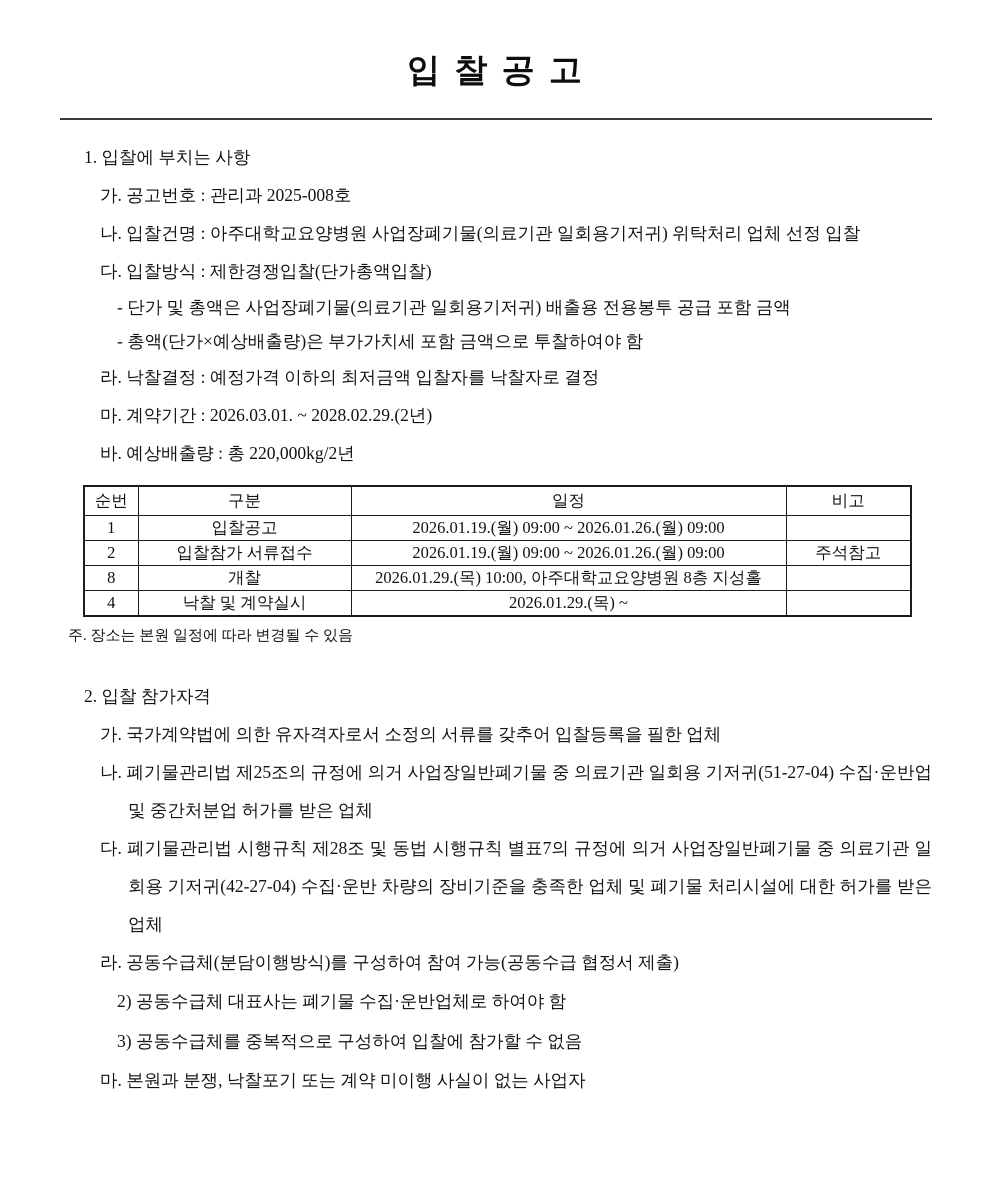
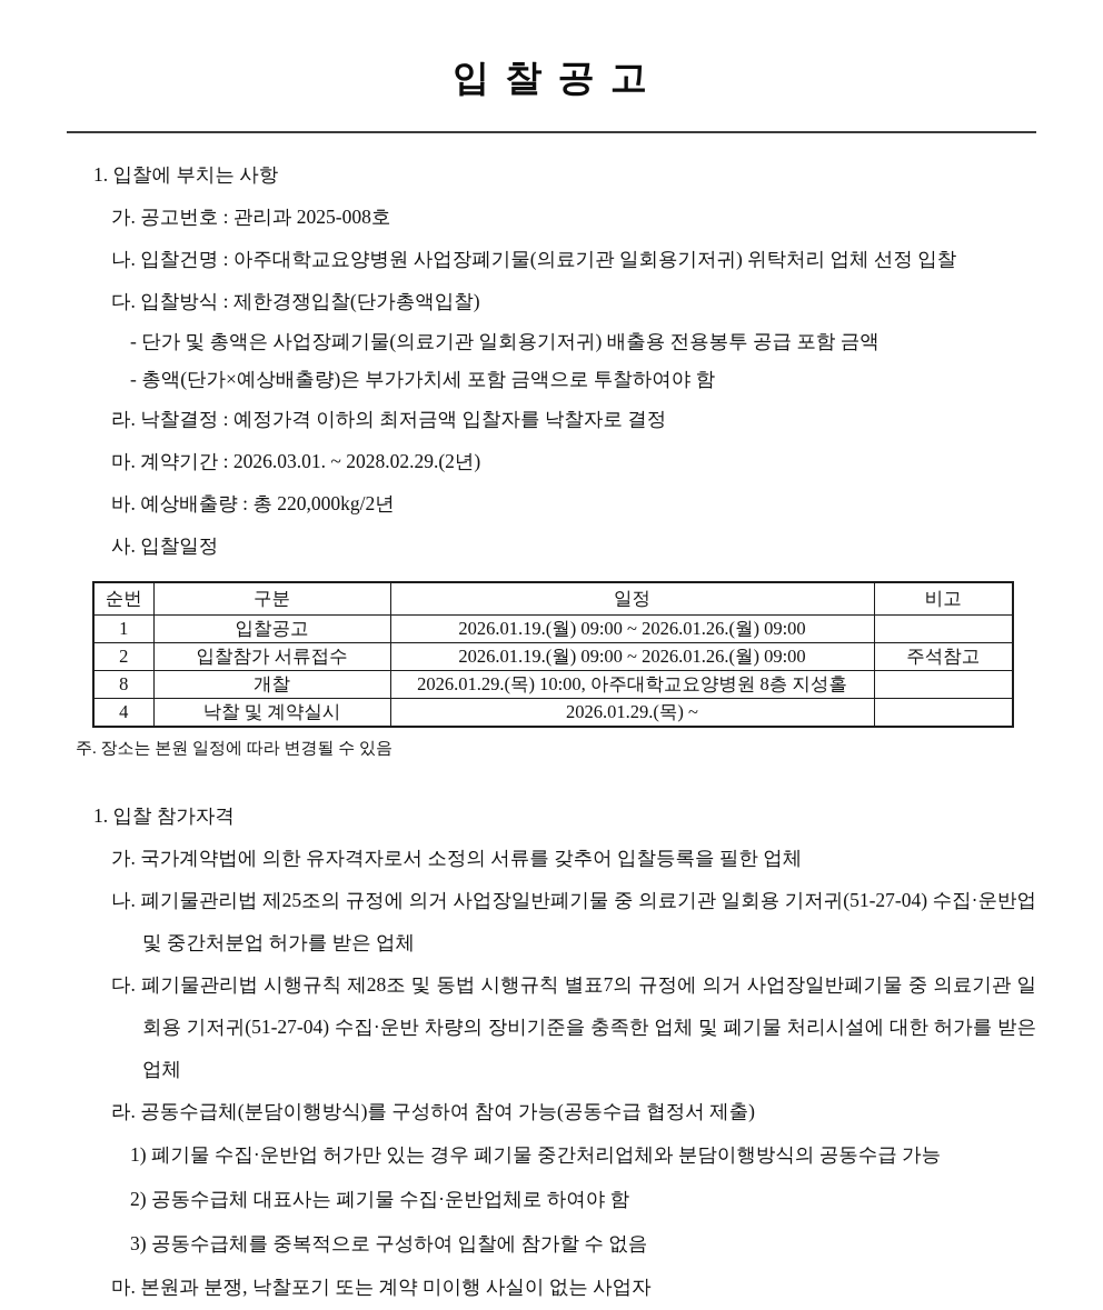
  입 찰 공 고
  1. 입찰에 부치는 사항
  가. 공고번호 : 관리과 2025-008호
  나. 입찰건명 : 아주대학교요양병원 사업장폐기물(의료기관 일회용기저귀) 위탁처리 업체 선정 입찰
  다. 입찰방식 : 제한경쟁입찰(단가총액입찰)
  - 단가 및 총액은 사업장폐기물(의료기관 일회용기저귀) 배출용 전용봉투 공급 포함 금액
  - 총액(단가×예상배출량)은 부가가치세 포함 금액으로 투찰하여야 함
  라. 낙찰결정 : 예정가격 이하의 최저금액 입찰자를 낙찰자로 결정
  마. 계약기간 : 2026.03.01. ~ 2028.02.29.(2년)
  바. 예상배출량 : 총 220,000kg/2년
+ 사. 입찰일정
  순번	구분	일정	비고
  1	입찰공고	2026.01.19.(월) 09:00 ~ 2026.01.26.(월) 09:00
  2	입찰참가 서류접수	2026.01.19.(월) 09:00 ~ 2026.01.26.(월) 09:00	주석참고
  8	개찰	2026.01.29.(목) 10:00, 아주대학교요양병원 8층 지성홀
  4	낙찰 및 계약실시	2026.01.29.(목) ~
  주. 장소는 본원 일정에 따라 변경될 수 있음
- 2. 입찰 참가자격
+ 1. 입찰 참가자격
  가. 국가계약법에 의한 유자격자로서 소정의 서류를 갖추어 입찰등록을 필한 업체
  나. 폐기물관리법 제25조의 규정에 의거 사업장일반폐기물 중 의료기관 일회용 기저귀(51-27-04) 수집·운반업 및 중간처분업 허가를 받은 업체
- 다. 폐기물관리법 시행규칙 제28조 및 동법 시행규칙 별표7의 규정에 의거 사업장일반폐기물 중 의료기관 일회용 기저귀(42-27-04) 수집·운반 차량의 장비기준을 충족한 업체 및 폐기물 처리시설에 대한 허가를 받은 업체
+ 다. 폐기물관리법 시행규칙 제28조 및 동법 시행규칙 별표7의 규정에 의거 사업장일반폐기물 중 의료기관 일회용 기저귀(51-27-04) 수집·운반 차량의 장비기준을 충족한 업체 및 폐기물 처리시설에 대한 허가를 받은 업체
  라. 공동수급체(분담이행방식)를 구성하여 참여 가능(공동수급 협정서 제출)
+ 1) 폐기물 수집·운반업 허가만 있는 경우 폐기물 중간처리업체와 분담이행방식의 공동수급 가능
  2) 공동수급체 대표사는 폐기물 수집·운반업체로 하여야 함
  3) 공동수급체를 중복적으로 구성하여 입찰에 참가할 수 없음
  마. 본원과 분쟁, 낙찰포기 또는 계약 미이행 사실이 없는 사업자
